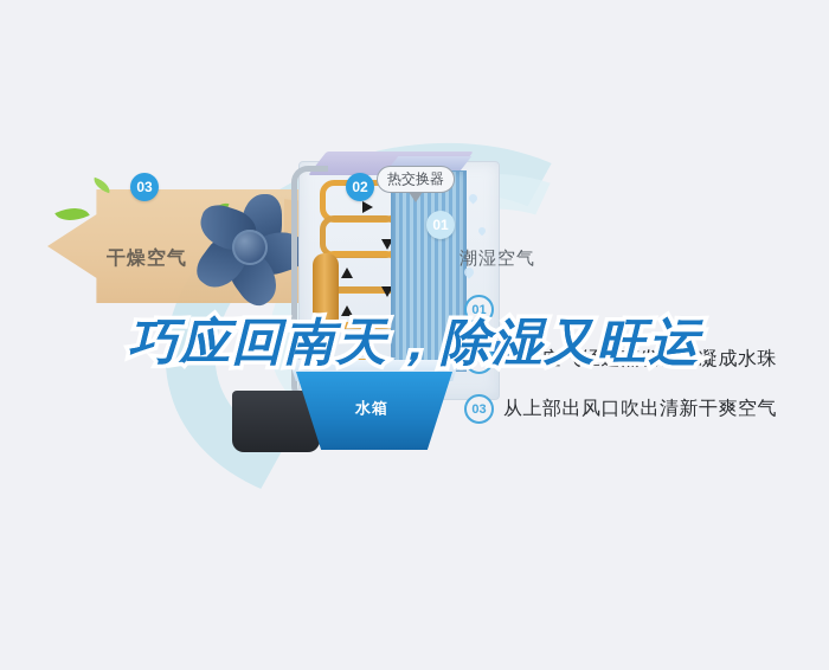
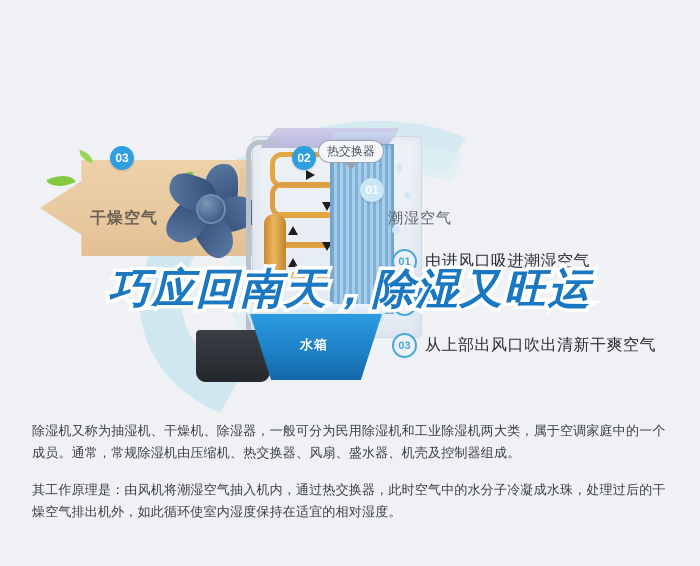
  干燥空气
  水箱
  03
  02
  01
  热交换器
  潮湿空气
  01
+ 由进风口吸进潮湿空气
  02
- 潮湿空气经过蒸发器冷凝成水珠
  03
  从上部出风口吹出清新干爽空气
  巧应回南天，除湿又旺运
+ 除湿机又称为抽湿机、干燥机、除湿器，一般可分为民用除湿机和工业除湿机两大类，属于空调家庭中的一个成员。通常，常规除湿机由压缩机、热交换器、风扇、盛水器、机壳及控制器组成。
+ 其工作原理是：由风机将潮湿空气抽入机内，通过热交换器，此时空气中的水分子冷凝成水珠，处理过后的干燥空气排出机外，如此循环使室内湿度保持在适宜的相对湿度。
